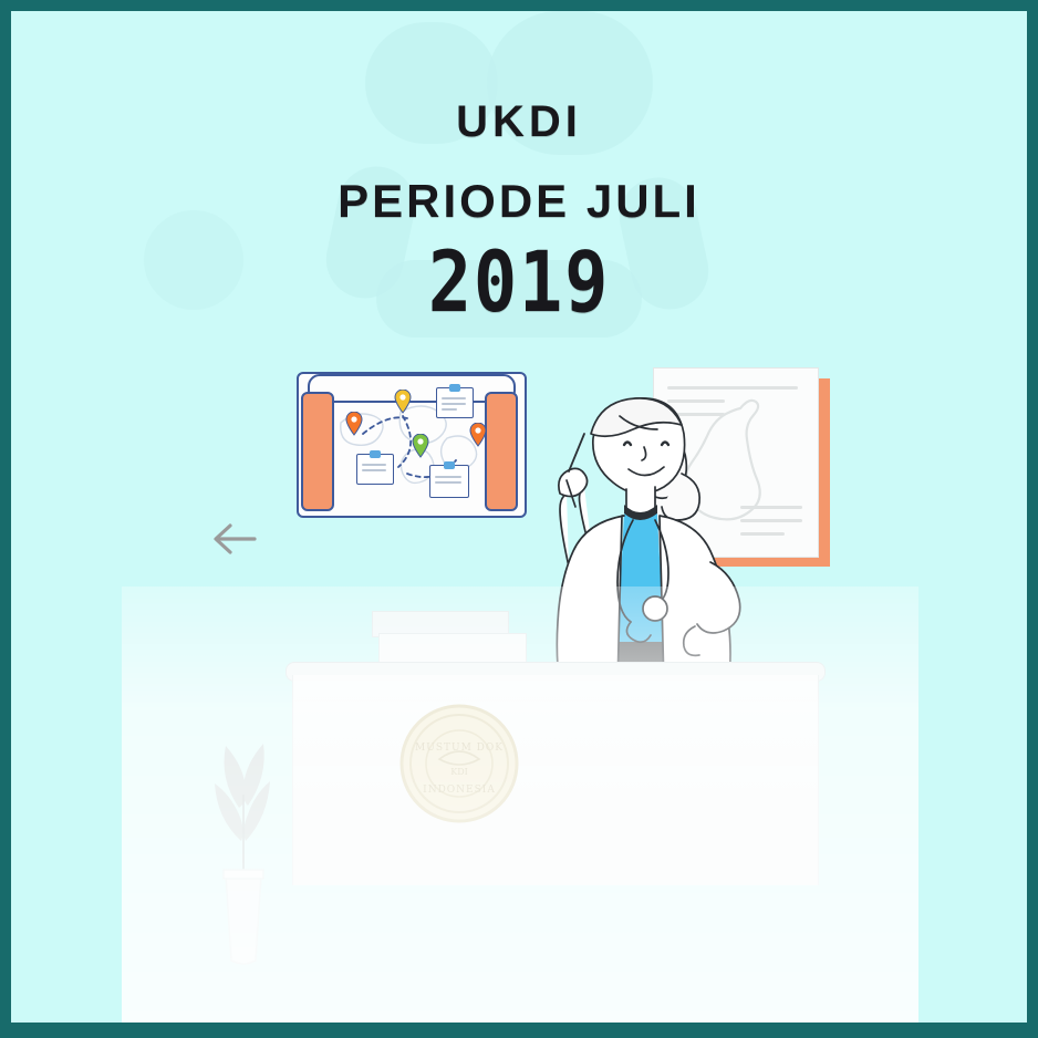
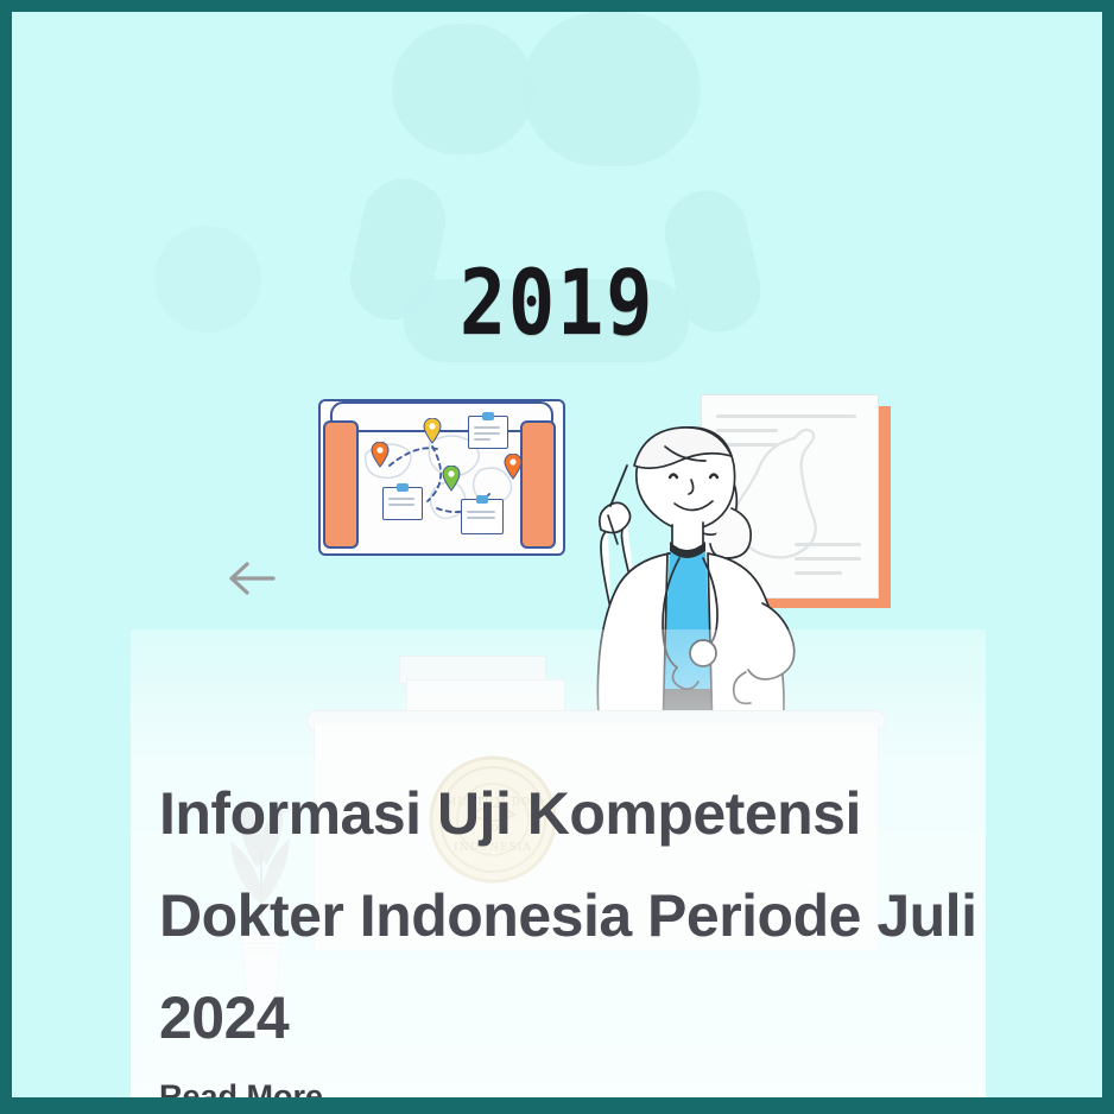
- UKDI
- PERIODE JULI
  2019
+ Informasi Uji Kompetensi Dokter Indonesia Periode Juli 2024
+ Read More
